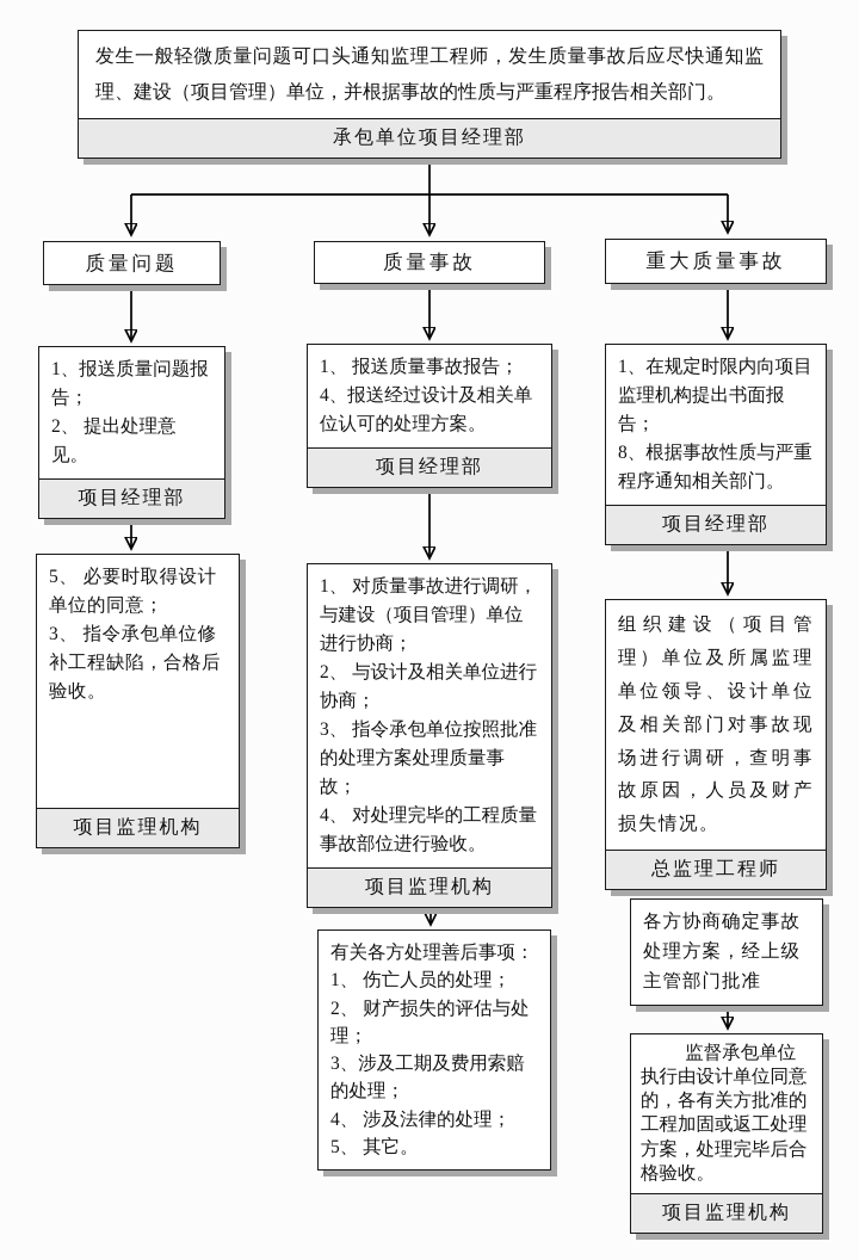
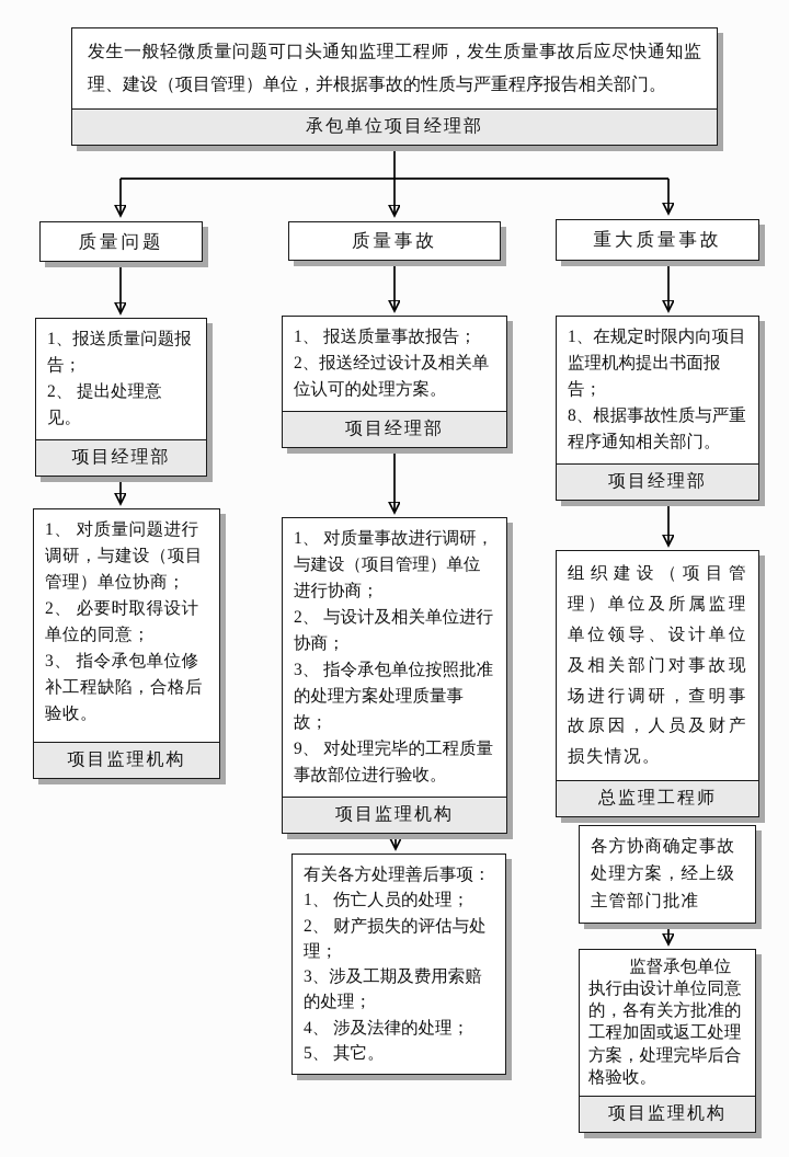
  发生一般轻微质量问题可口头通知监理工程师，发生质量事故后应尽快通知监理、建设（项目管理）单位，并根据事故的性质与严重程序报告相关部门。
  承包单位项目经理部
  质量问题
  质量事故
  重大质量事故
  1、报送质量问题报告；
  2、 提出处理意见。
  项目经理部
+ 1、 对质量问题进行调研，与建设（项目管理）单位协商；
- 5、 必要时取得设计单位的同意；
+ 2、 必要时取得设计单位的同意；
  3、 指令承包单位修补工程缺陷，合格后验收。
  项目监理机构
  1、 报送质量事故报告；
- 4、报送经过设计及相关单位认可的处理方案。
+ 2、报送经过设计及相关单位认可的处理方案。
  项目经理部
  1、 对质量事故进行调研，与建设（项目管理）单位进行协商；
  2、 与设计及相关单位进行协商；
  3、 指令承包单位按照批准的处理方案处理质量事故；
- 4、 对处理完毕的工程质量事故部位进行验收。
+ 9、 对处理完毕的工程质量事故部位进行验收。
  项目监理机构
  有关各方处理善后事项：
  1、 伤亡人员的处理；
  2、 财产损失的评估与处理；
  3、涉及工期及费用索赔的处理；
  4、 涉及法律的处理；
  5、 其它。
  1、在规定时限内向项目监理机构提出书面报告；
  8、根据事故性质与严重程序通知相关部门。
  项目经理部
  组织建设（项目管理）单位及所属监理单位领导、设计单位及相关部门对事故现场进行调研，查明事故原因，人员及财产损失情况。
  总监理工程师
  各方协商确定事故处理方案，经上级主管部门批准
  监督承包单位执行由设计单位同意的，各有关方批准的工程加固或返工处理方案，处理完毕后合格验收。
  项目监理机构
